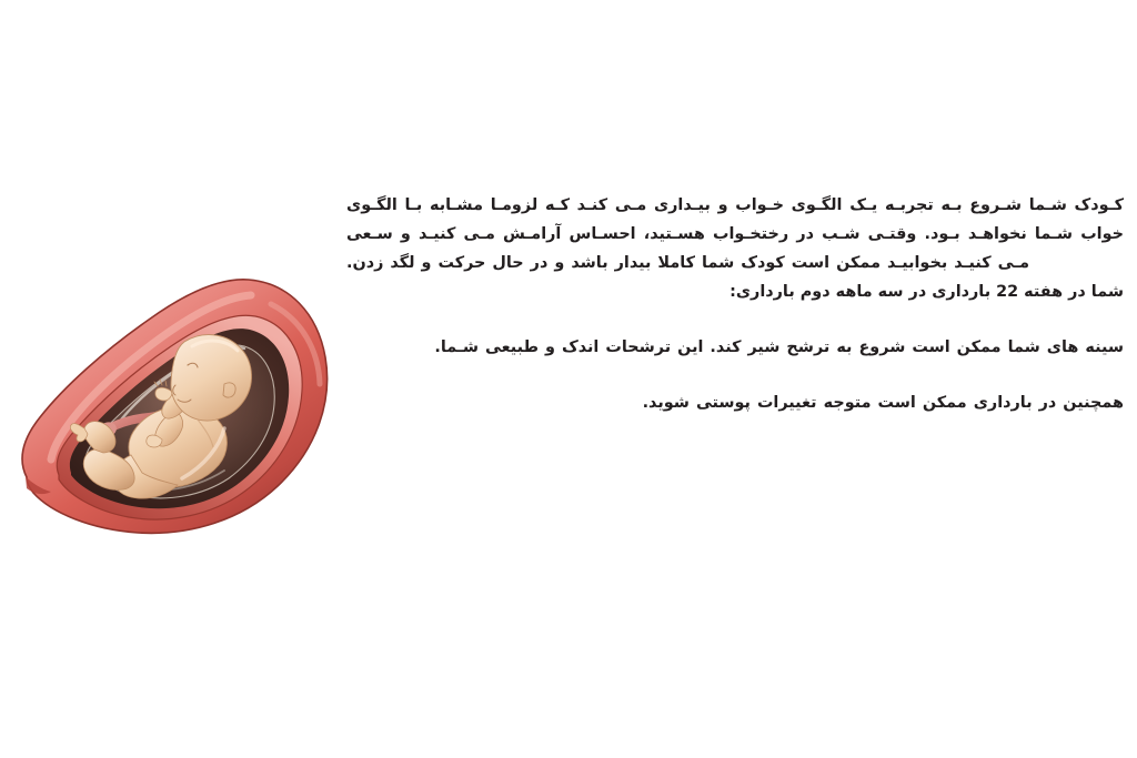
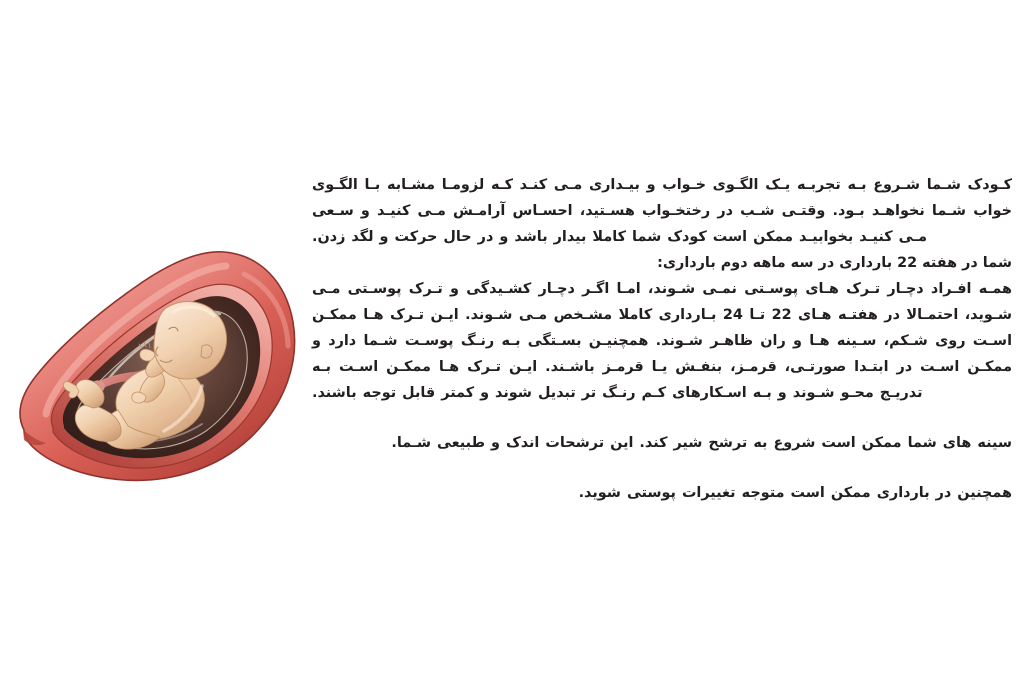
  کـودک شـما شـروع بـه تجربـه یـک الگـوی خـواب و بیـداری مـی کنـد کـه لزومـا مشـابه بـا الگـوی خواب شـما نخواهـد بـود. وقتـی شـب در رختخـواب هسـتید، احسـاس آرامـش مـی کنیـد و سـعی مـی کنیـد بخوابیـد ممکن است کودک شما کاملا بیدار باشد و در حال حرکت و لگد زدن.
  شما در هفته 22 بارداری در سه ماهه دوم بارداری:
+ همـه افـراد دچـار تـرک هـای پوسـتی نمـی شـوند، امـا اگـر دچـار کشـیدگی و تـرک پوسـتی مـی شـوید، احتمـالا در هفتـه هـای 22 تـا 24 بـارداری کاملا مشـخص مـی شـوند. ایـن تـرک هـا ممکـن اسـت روی شـکم، سـینه هـا و ران ظاهـر شـوند. همچنیـن بسـتگی بـه رنـگ پوسـت شـما دارد و ممکـن اسـت در ابتـدا صورتـی، قرمـز، بنفـش یـا قرمـز باشـند. ایـن تـرک هـا ممکـن اسـت بـه تدریـج محـو شـوند و بـه اسـکارهای کـم رنـگ تر تبدیل شوند و کمتر قابل توجه باشند.
  سینه های شما ممکن است شروع به ترشح شیر کند. این ترشحات اندک و طبیعی شـما.
  همچنین در بارداری ممکن است متوجه تغییرات پوستی شوید.
